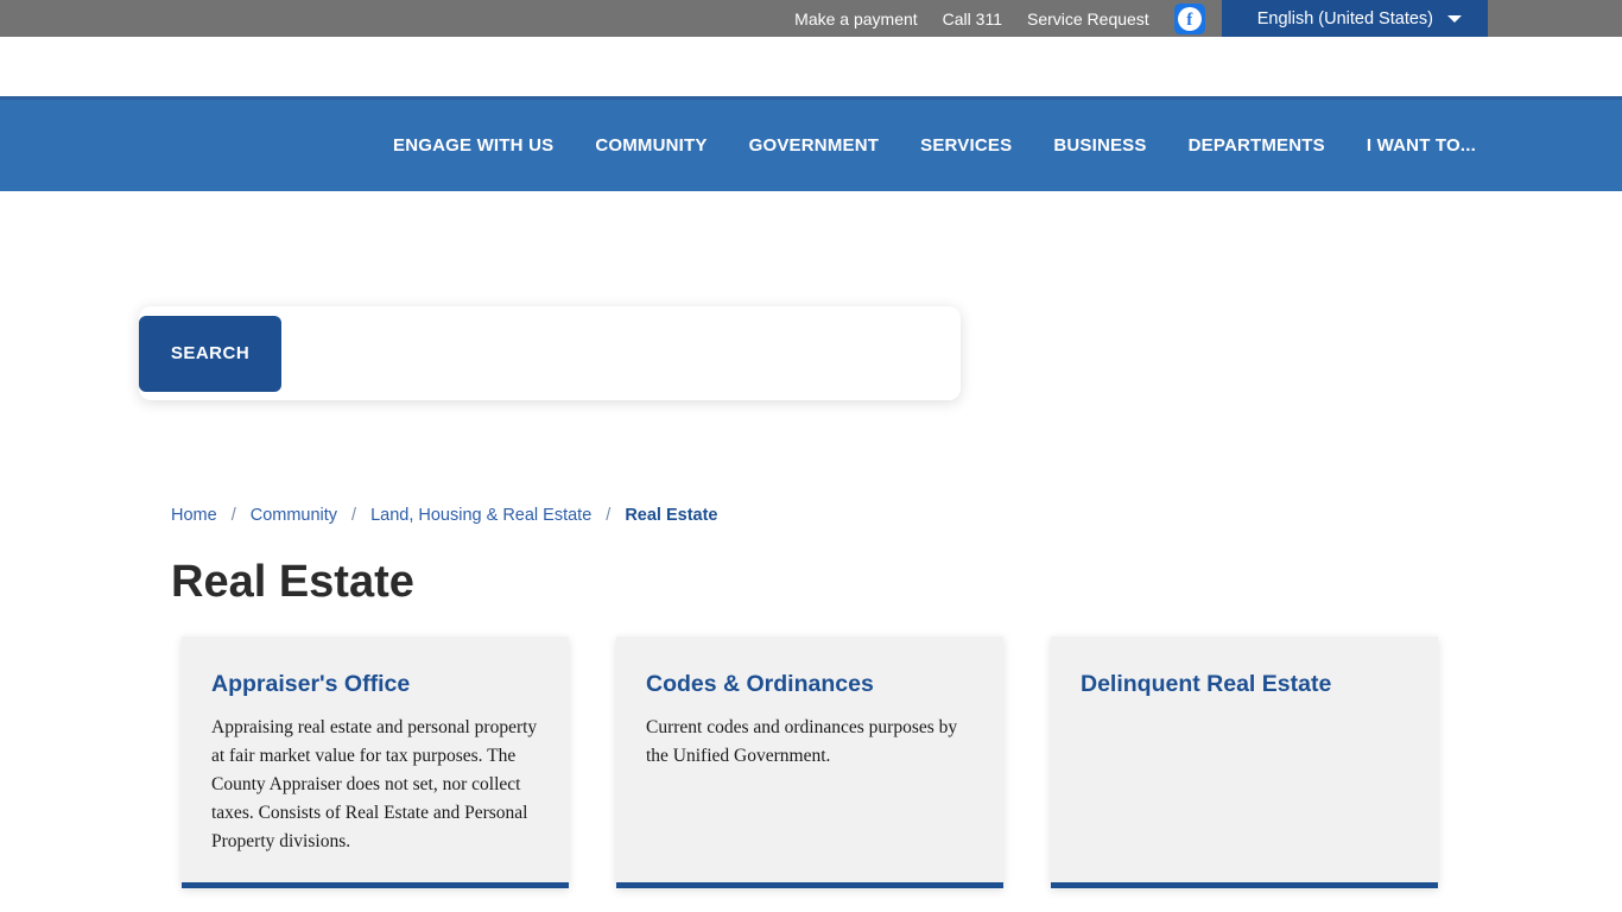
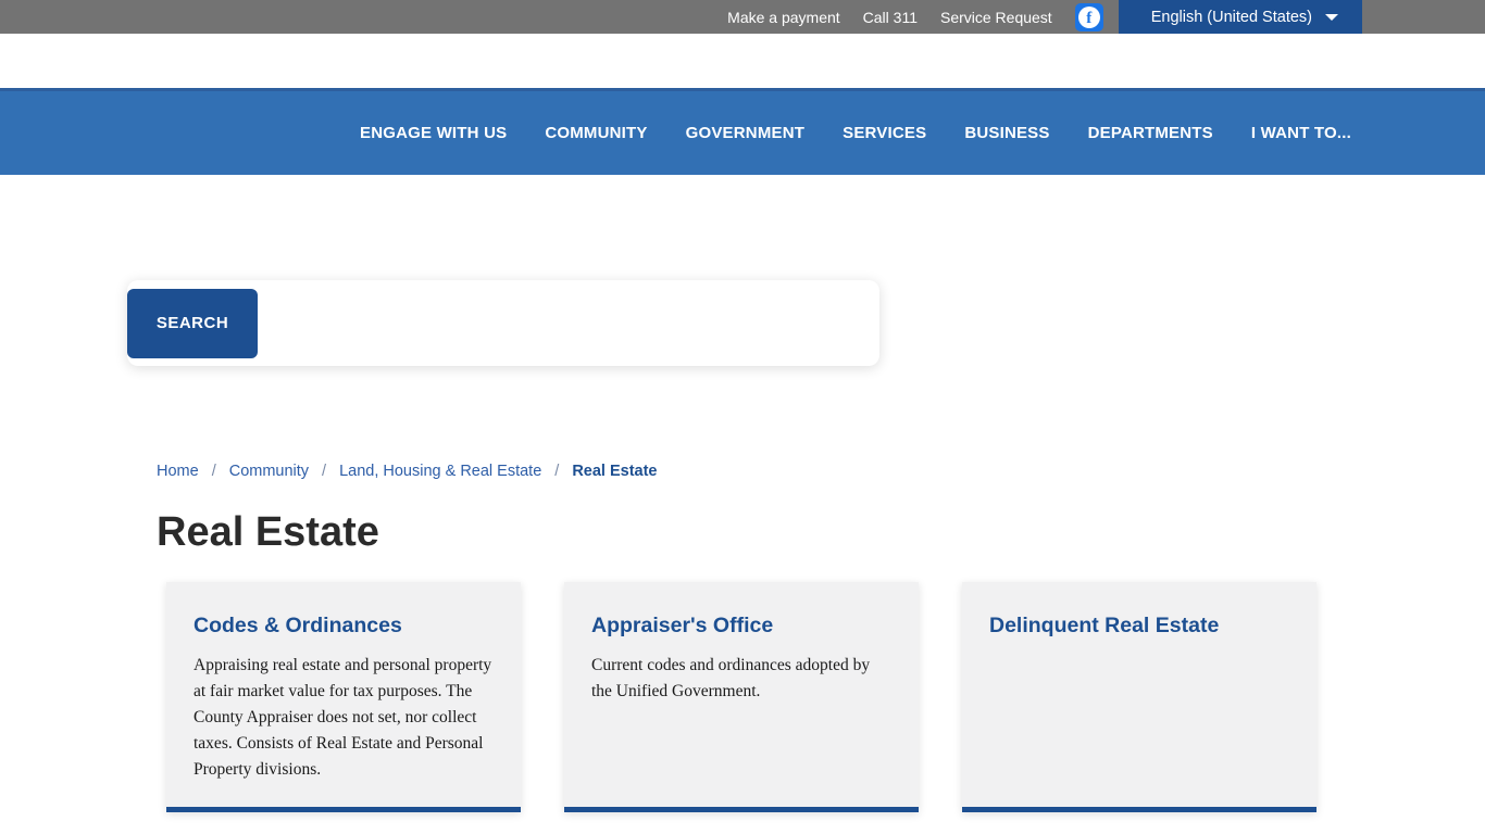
  Make a payment
  Call 311
  Service Request
  f
  English (United States)
  ENGAGE WITH US
  COMMUNITY
  GOVERNMENT
  SERVICES
  BUSINESS
  DEPARTMENTS
  I WANT TO...
  SEARCH
  Home
  /
  Community
  /
  Land, Housing & Real Estate
  /
  Real Estate
  Real Estate
- Appraiser's Office
+ Codes & Ordinances
  Appraising real estate and personal property at fair market value for tax purposes. The County Appraiser does not set, nor collect taxes. Consists of Real Estate and Personal Property divisions.
- Codes & Ordinances
+ Appraiser's Office
- Current codes and ordinances purposes by the Unified Government.
+ Current codes and ordinances adopted by the Unified Government.
  Delinquent Real Estate
